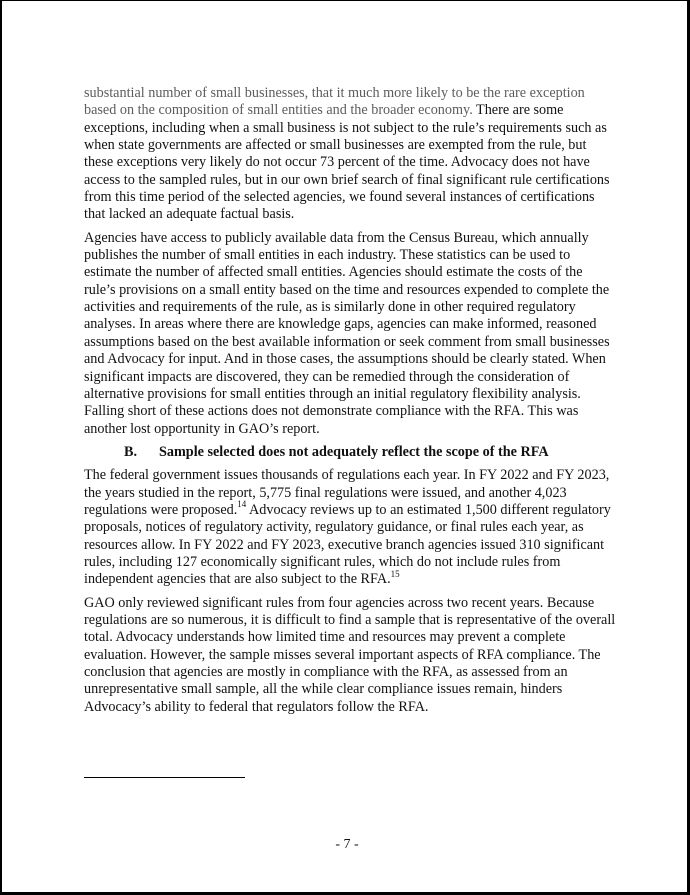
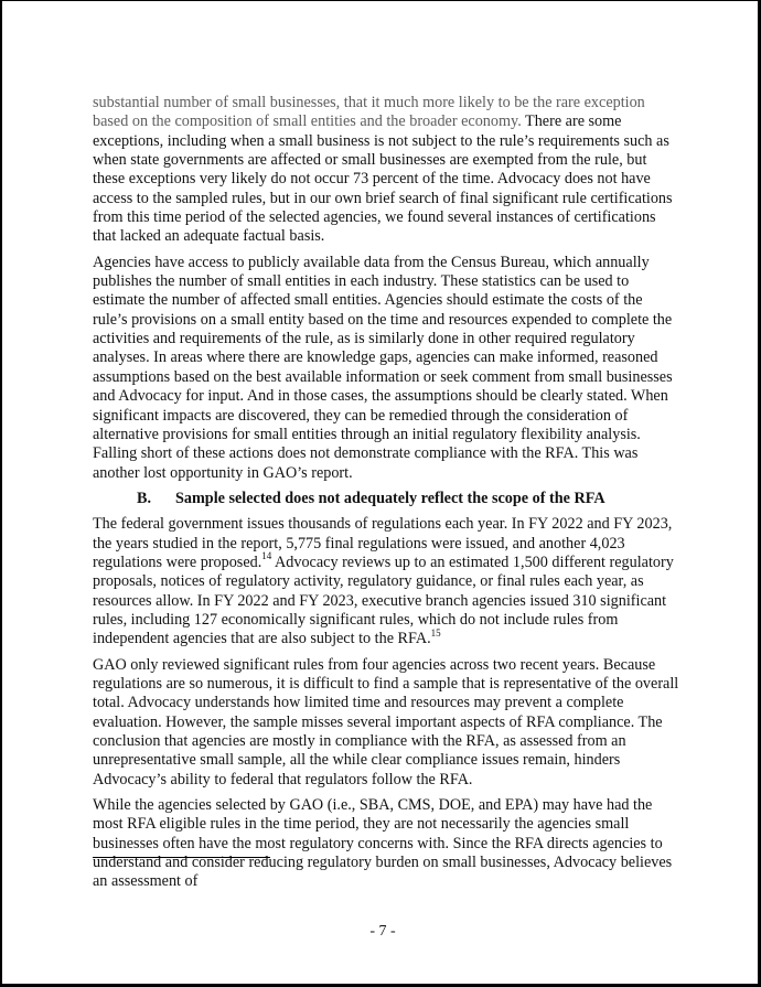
  substantial number of small businesses, that it much more likely to be the rare exception based on the composition of small entities and the broader economy. There are some exceptions, including when a small business is not subject to the rule’s requirements such as when state governments are affected or small businesses are exempted from the rule, but these exceptions very likely do not occur 73 percent of the time. Advocacy does not have access to the sampled rules, but in our own brief search of final significant rule certifications from this time period of the selected agencies, we found several instances of certifications that lacked an adequate factual basis.
  Agencies have access to publicly available data from the Census Bureau, which annually publishes the number of small entities in each industry. These statistics can be used to estimate the number of affected small entities. Agencies should estimate the costs of the rule’s provisions on a small entity based on the time and resources expended to complete the activities and requirements of the rule, as is similarly done in other required regulatory analyses. In areas where there are knowledge gaps, agencies can make informed, reasoned assumptions based on the best available information or seek comment from small businesses and Advocacy for input. And in those cases, the assumptions should be clearly stated. When significant impacts are discovered, they can be remedied through the consideration of alternative provisions for small entities through an initial regulatory flexibility analysis. Falling short of these actions does not demonstrate compliance with the RFA. This was another lost opportunity in GAO’s report.
  B.
  Sample selected does not adequately reflect the scope of the RFA
  The federal government issues thousands of regulations each year. In FY 2022 and FY 2023, the years studied in the report, 5,775 final regulations were issued, and another 4,023 regulations were proposed.14 Advocacy reviews up to an estimated 1,500 different regulatory proposals, notices of regulatory activity, regulatory guidance, or final rules each year, as resources allow. In FY 2022 and FY 2023, executive branch agencies issued 310 significant rules, including 127 economically significant rules, which do not include rules from independent agencies that are also subject to the RFA.15
  GAO only reviewed significant rules from four agencies across two recent years. Because regulations are so numerous, it is difficult to find a sample that is representative of the overall total. Advocacy understands how limited time and resources may prevent a complete evaluation. However, the sample misses several important aspects of RFA compliance. The conclusion that agencies are mostly in compliance with the RFA, as assessed from an unrepresentative small sample, all the while clear compliance issues remain, hinders Advocacy’s ability to federal that regulators follow the RFA.
+ While the agencies selected by GAO (i.e., SBA, CMS, DOE, and EPA) may have had the most RFA eligible rules in the time period, they are not necessarily the agencies small businesses often have the most regulatory concerns with. Since the RFA directs agencies to understand and consider reducing regulatory burden on small businesses, Advocacy believes an assessment of
  - 7 -
